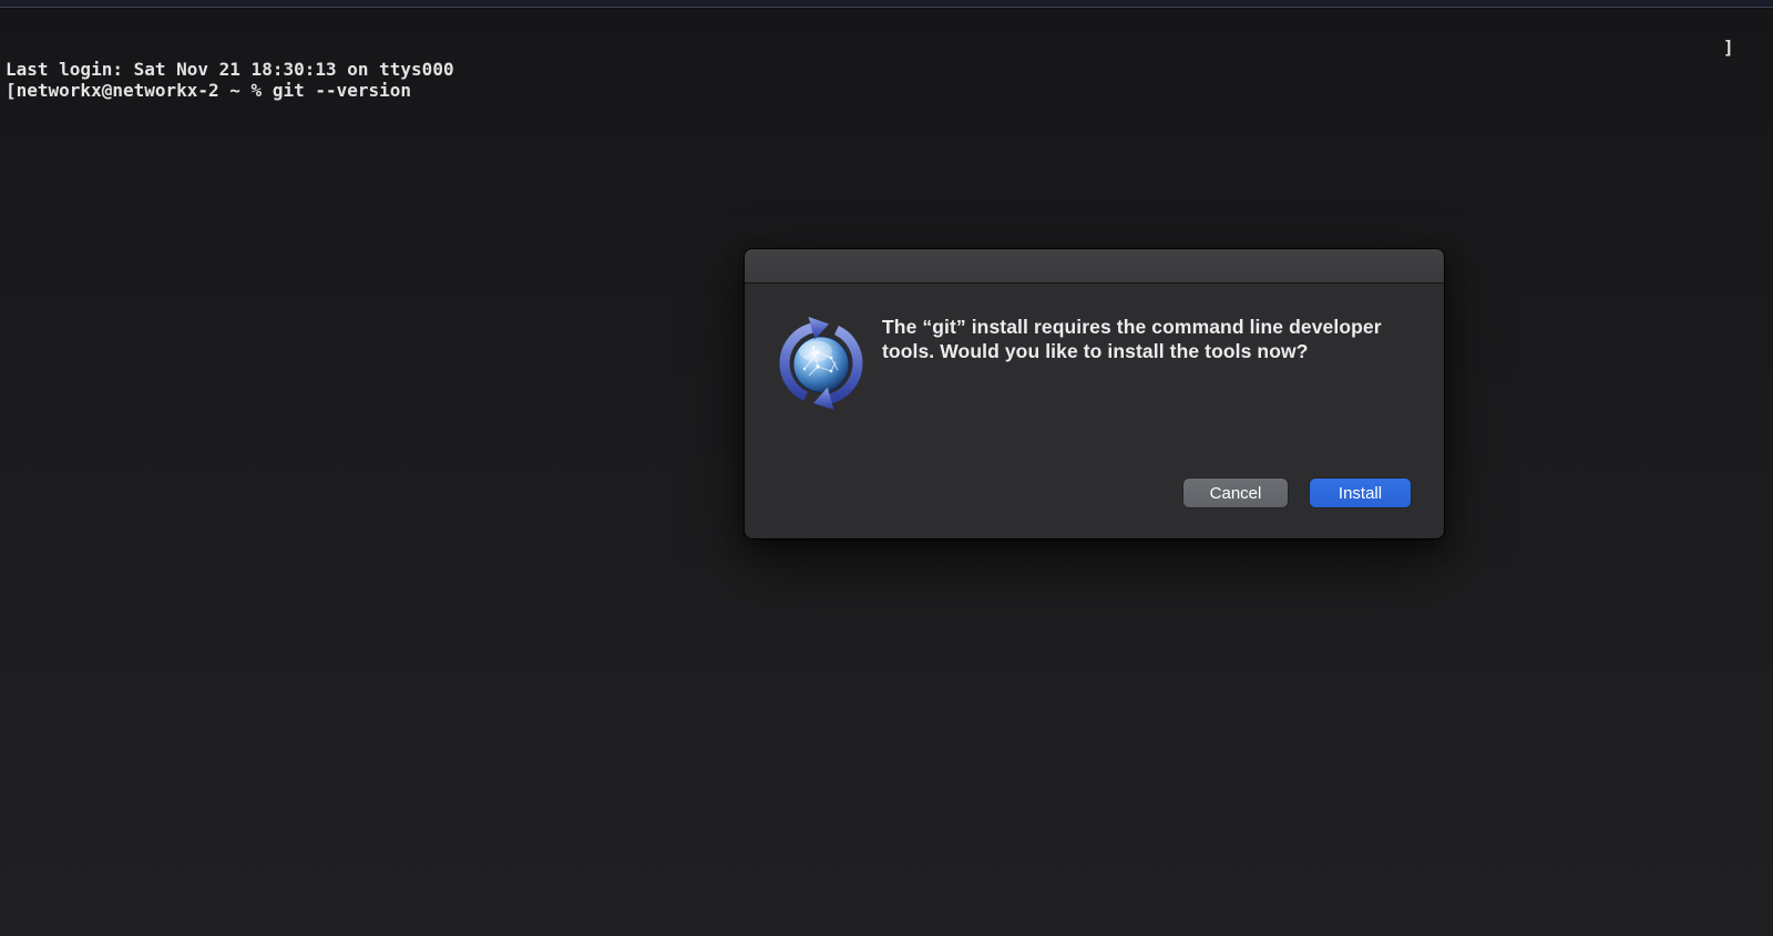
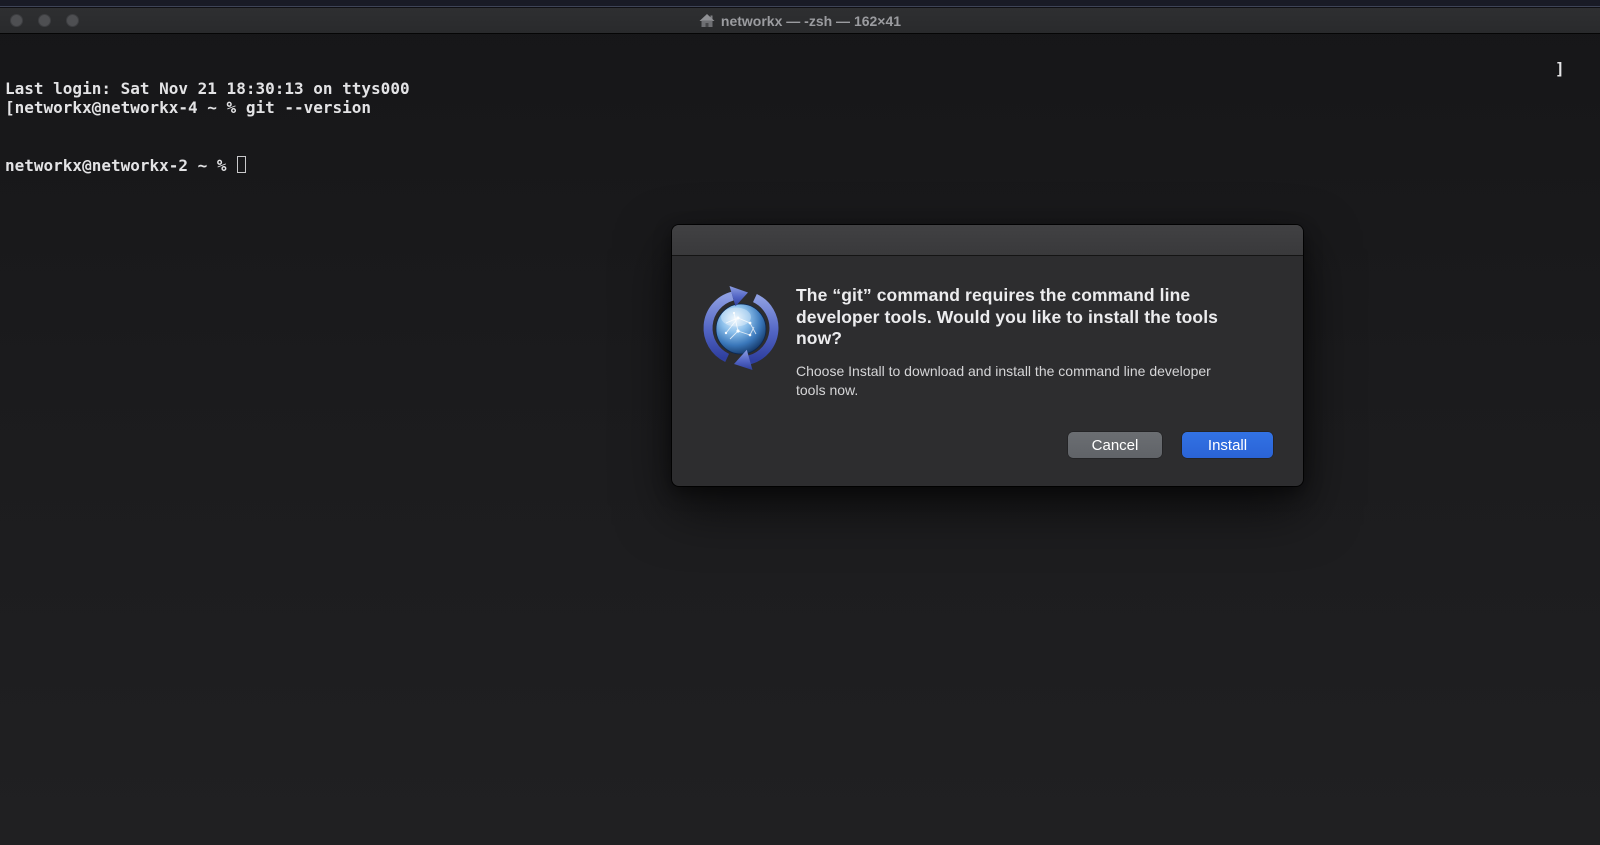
+ networkx — -zsh — 162×41
  Last login: Sat Nov 21 18:30:13 on ttys000
- [networkx@networkx-2 ~ % git --version
+ [networkx@networkx-4 ~ % git --version
+ networkx@networkx-2 ~ %
  ]
- The “git” install requires the command line developer tools. Would you like to install the tools now?
+ The “git” command requires the command line developer tools. Would you like to install the tools now?
+ Choose Install to download and install the command line developer tools now.
  Cancel
  Install
